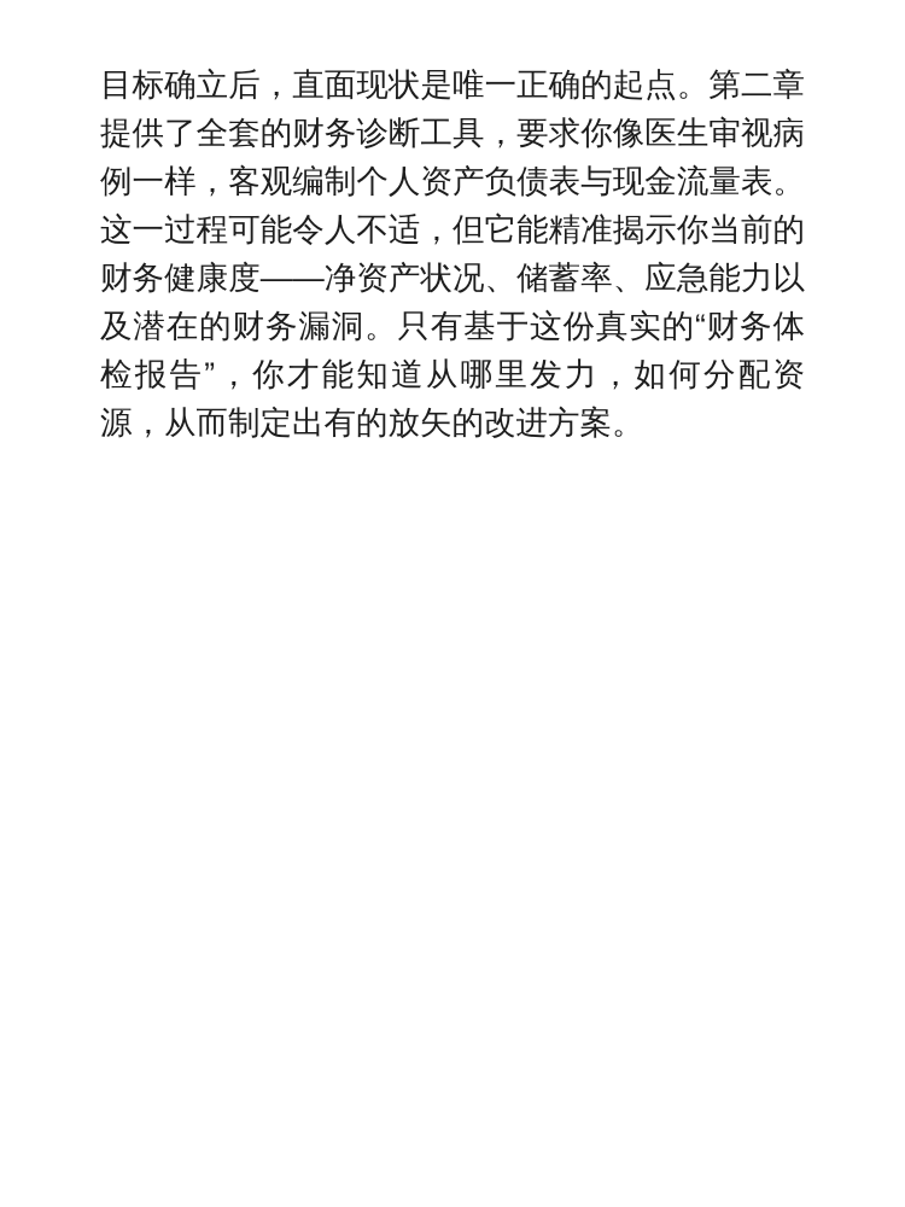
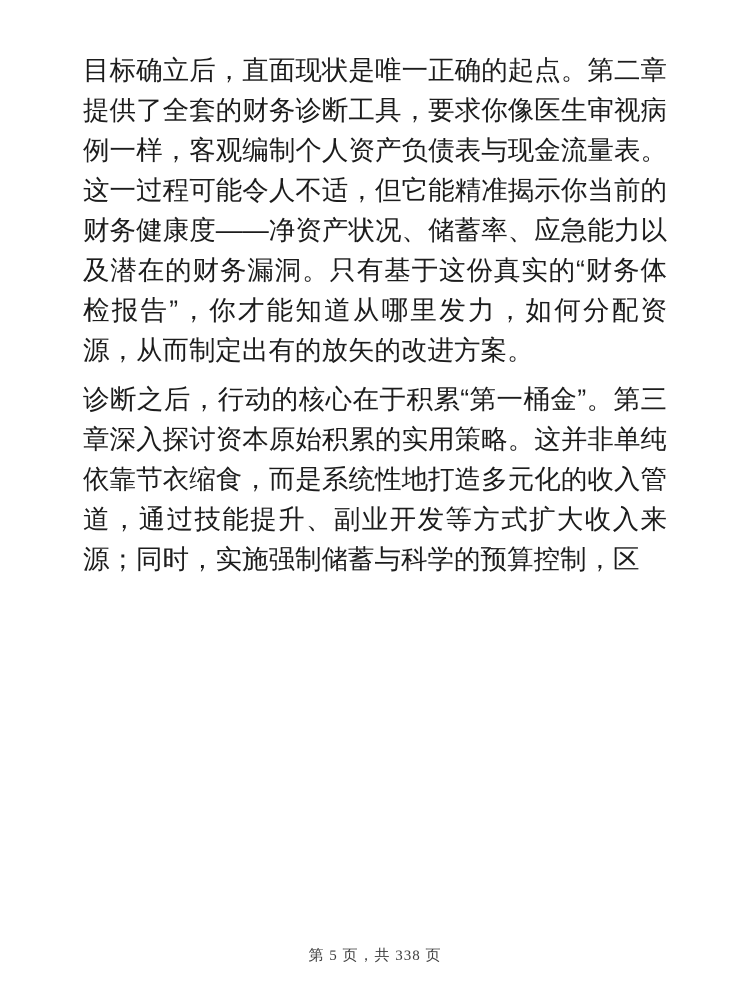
  目标确立后，直面现状是唯一正确的起点。第二章提供了全套的财务诊断工具，要求你像医生审视病例一样，客观编制个人资产负债表与现金流量表。这一过程可能令人不适，但它能精准揭示你当前的财务健康度——净资产状况、储蓄率、应急能力以及潜在的财务漏洞。只有基于这份真实的“财务体检报告”，你才能知道从哪里发力，如何分配资源，从而制定出有的放矢的改进方案。
+ 诊断之后，行动的核心在于积累“第一桶金”。第三章深入探讨资本原始积累的实用策略。这并非单纯依靠节衣缩食，而是系统性地打造多元化的收入管道，通过技能提升、副业开发等方式扩大收入来源；同时，实施强制储蓄与科学的预算控制，区
+ 第 5 页，共 338 页
